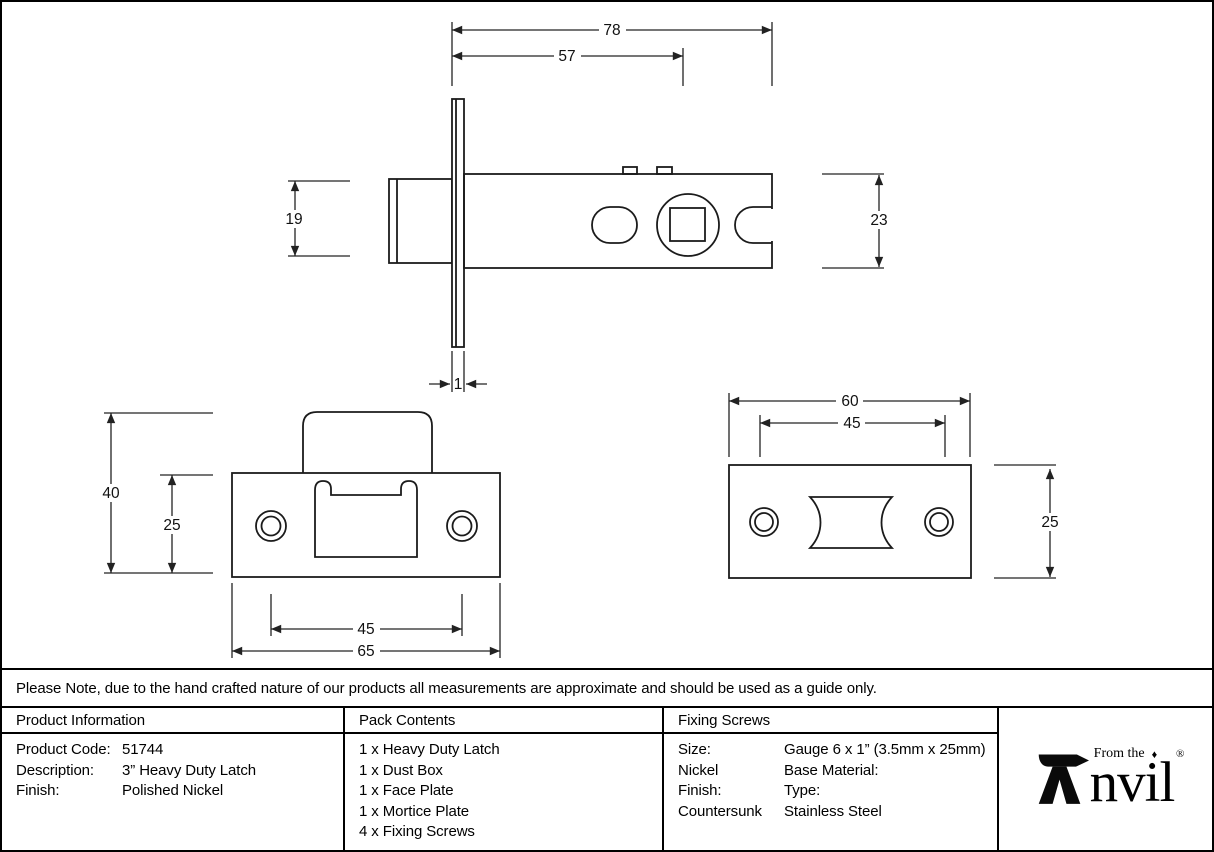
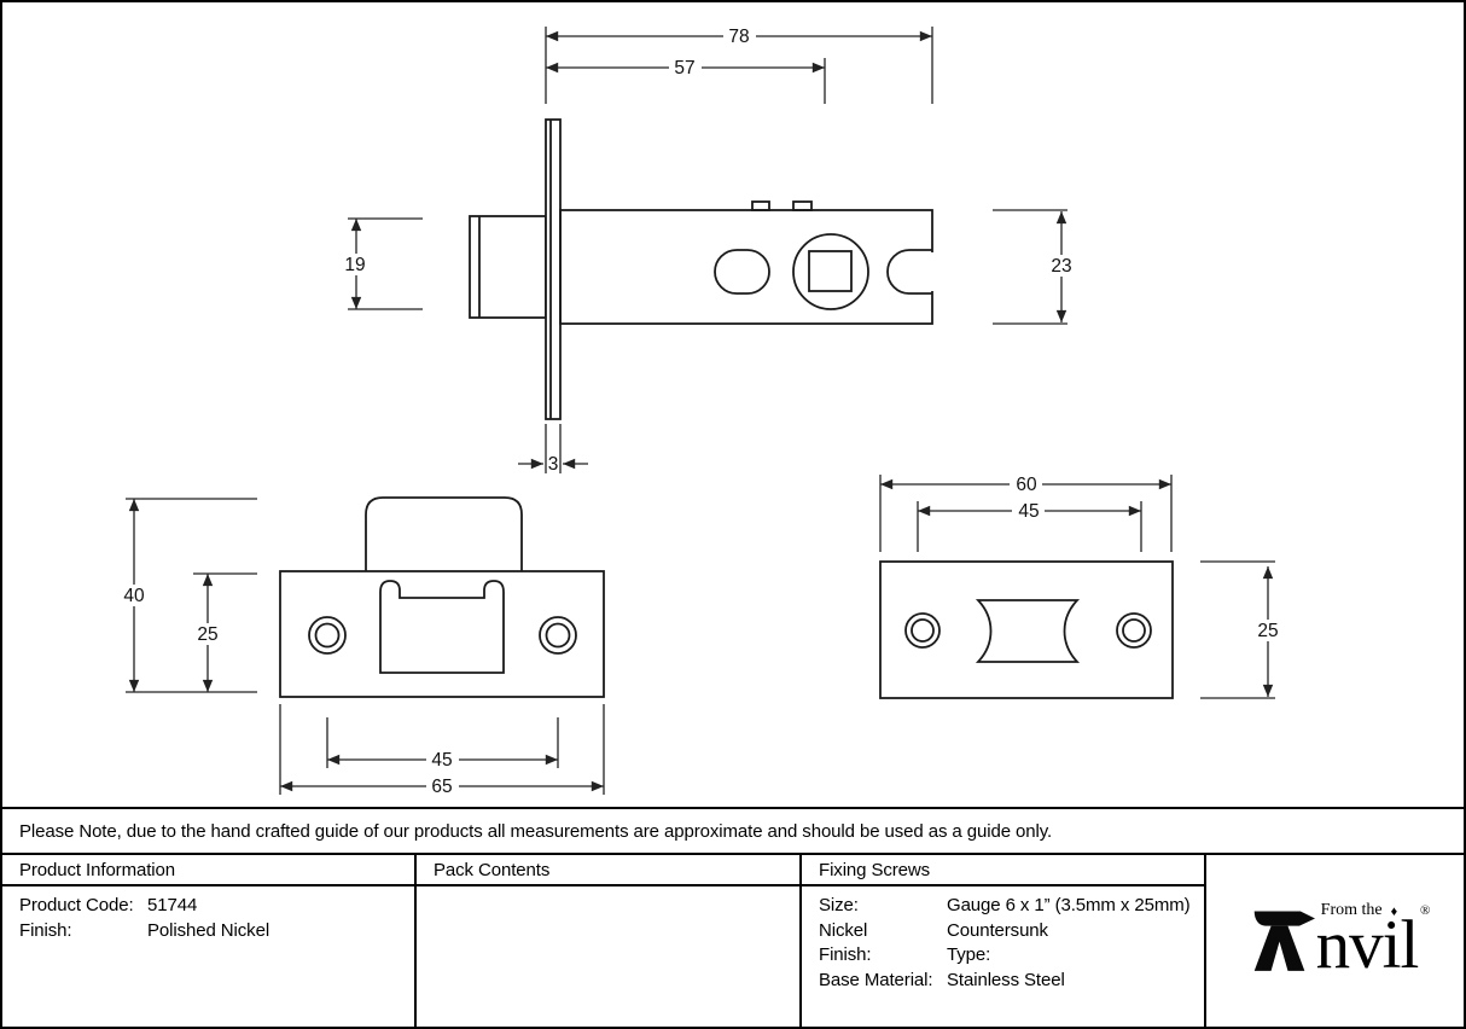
  78
  57
  19
  23
- 1
+ 3
  40
  25
  45
  65
  60
  45
  25
- Please Note, due to the hand crafted nature of our products all measurements are approximate and should be used as a guide only.
+ Please Note, due to the hand crafted guide of our products all measurements are approximate and should be used as a guide only.
  Product Information
  Product Code:
  51744
- Description:
- 3” Heavy Duty Latch
  Finish:
  Polished Nickel
  Pack Contents
- 1 x Heavy Duty Latch
- 1 x Dust Box
- 1 x Face Plate
- 1 x Mortice Plate
- 4 x Fixing Screws
  Fixing Screws
  Size:
  Gauge 6 x 1” (3.5mm x 25mm)
  Nickel
- Base Material:
+ Countersunk
  Finish:
  Type:
- Countersunk
+ Base Material:
  Stainless Steel
  From the
  ♦
  nvil
  ®
